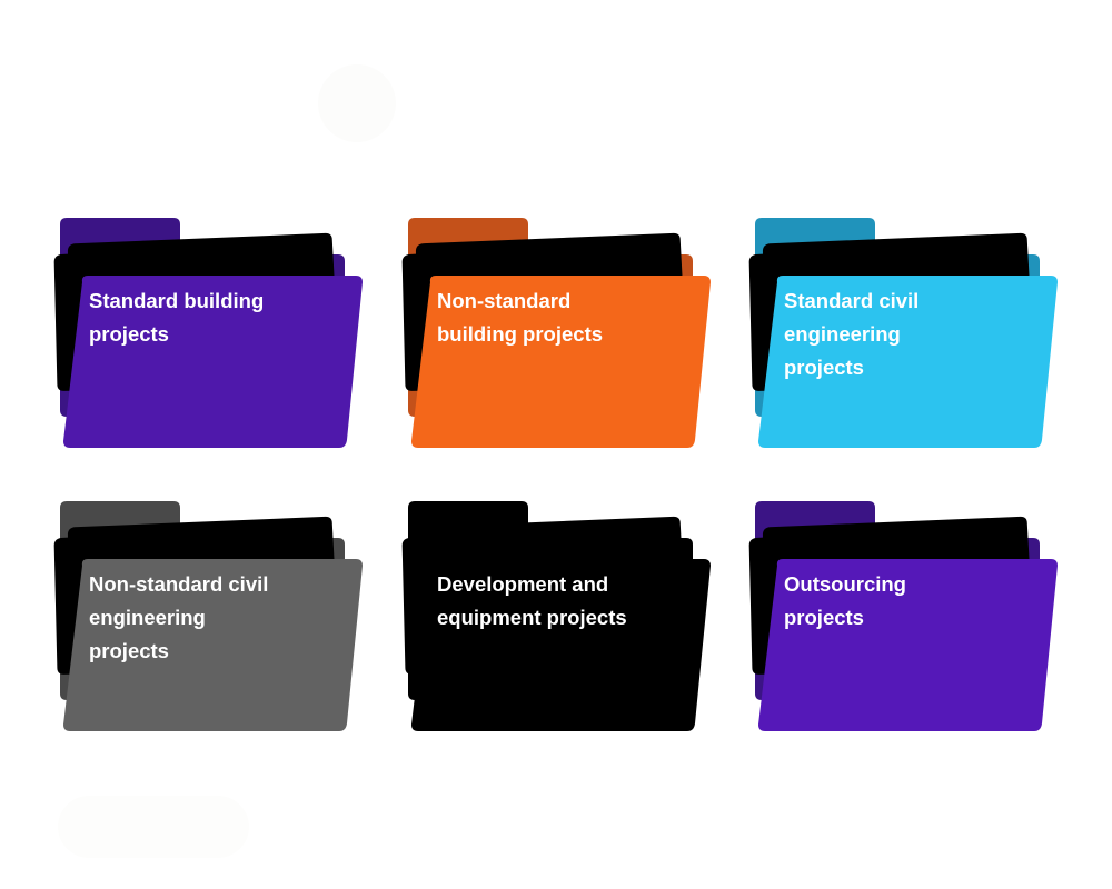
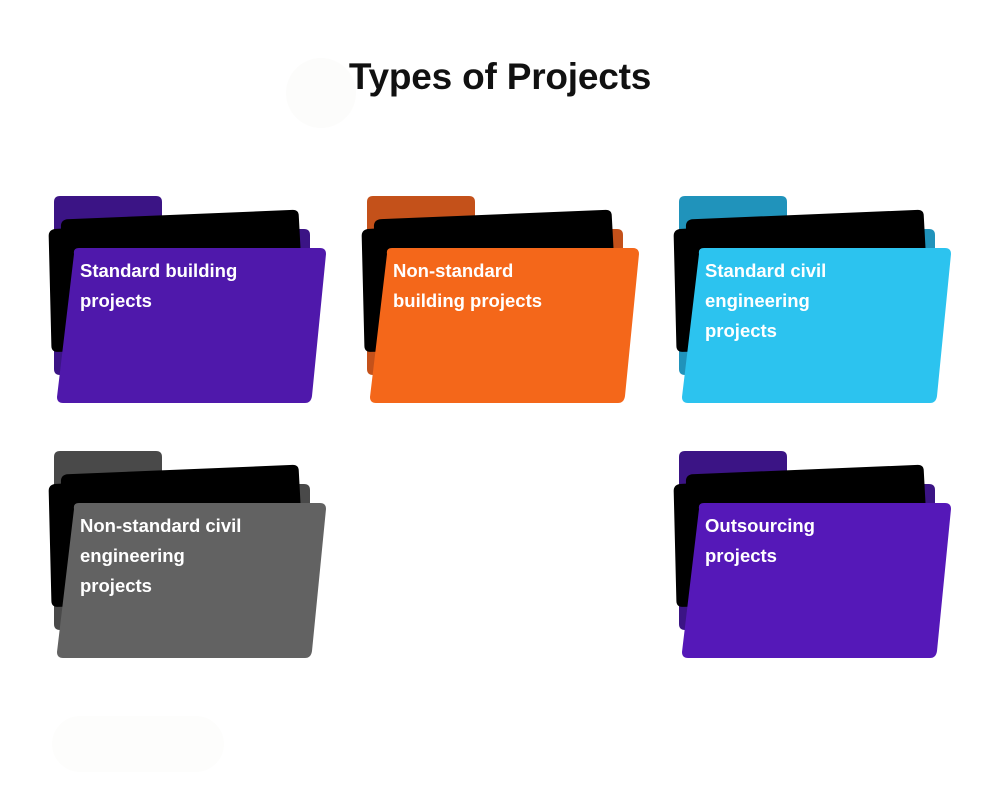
+ Types of Projects
  Standard building
  projects
  Non-standard
  building projects
  Standard civil
  engineering
  projects
  Non-standard civil
  engineering
  projects
- Development and
- equipment projects
  Outsourcing
  projects
